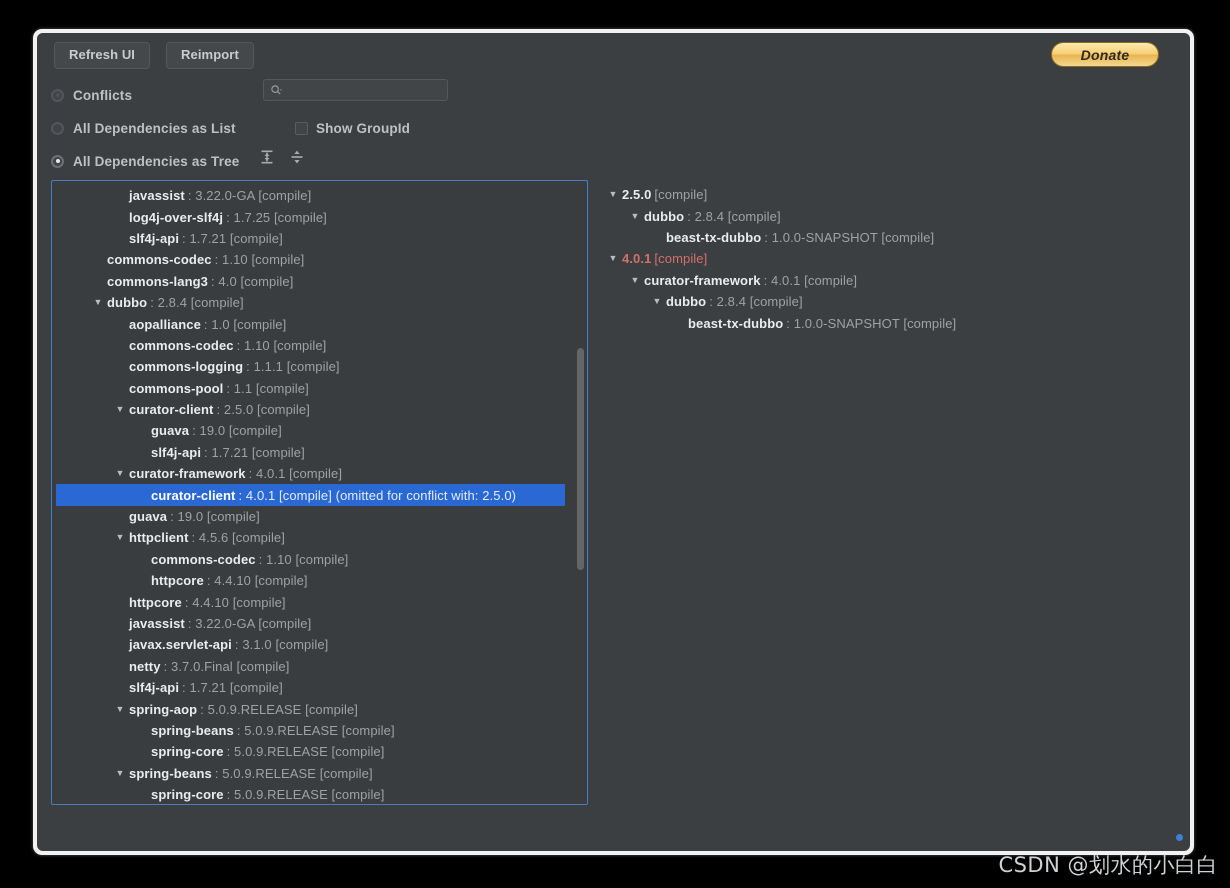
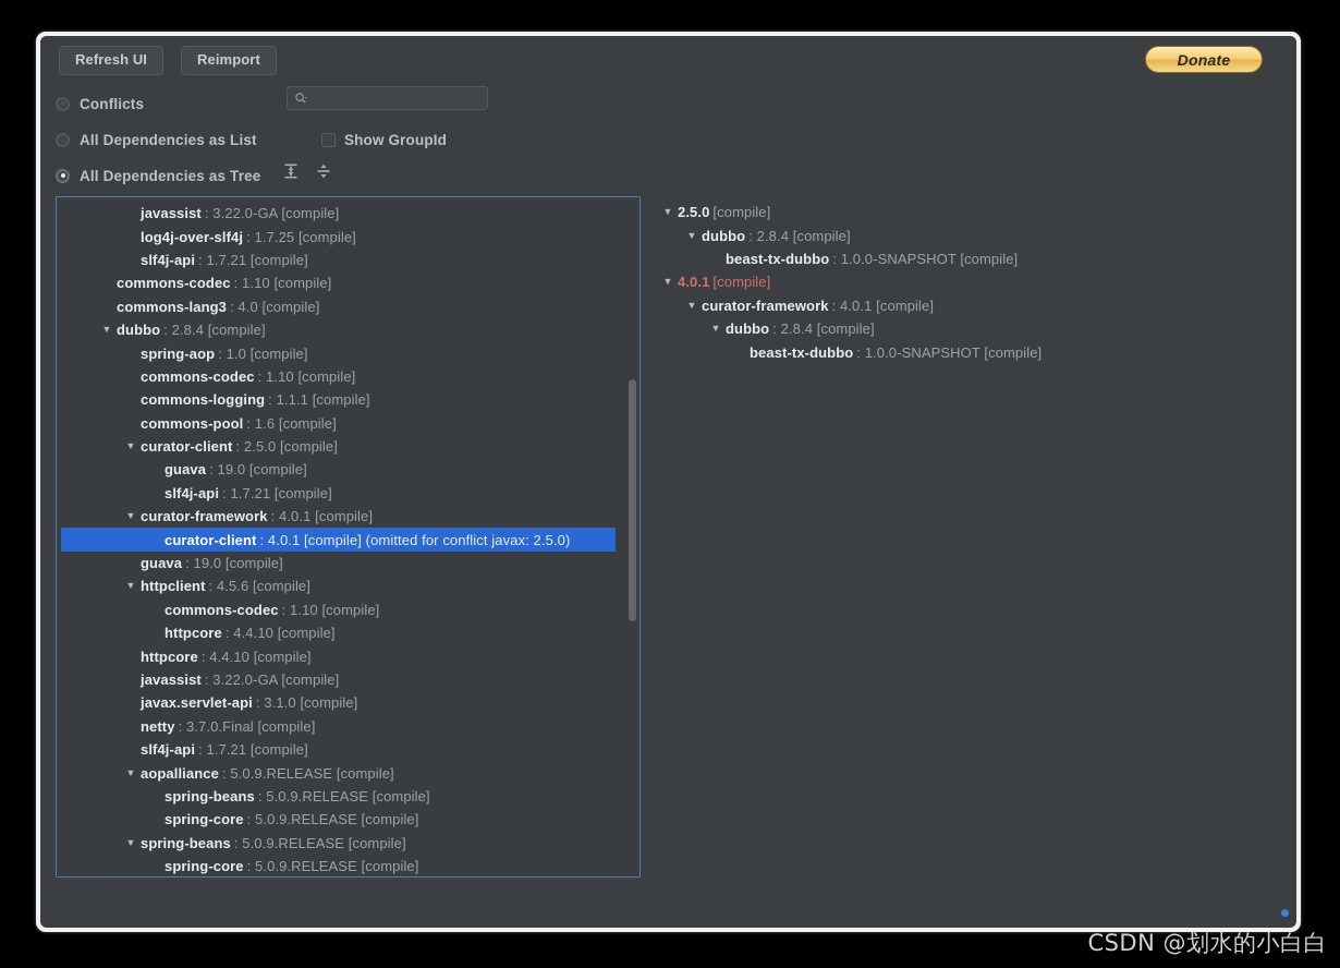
  Refresh UI
  Reimport
  Donate
  Conflicts
  All Dependencies as List
  All Dependencies as Tree
  Show GroupId
  javassist
  : 3.22.0-GA [compile]
  log4j-over-slf4j
  : 1.7.25 [compile]
  slf4j-api
  : 1.7.21 [compile]
  commons-codec
  : 1.10 [compile]
  commons-lang3
  : 4.0 [compile]
  ▼
  dubbo
  : 2.8.4 [compile]
- aopalliance
+ spring-aop
  : 1.0 [compile]
  commons-codec
  : 1.10 [compile]
  commons-logging
  : 1.1.1 [compile]
  commons-pool
- : 1.1 [compile]
+ : 1.6 [compile]
  ▼
  curator-client
  : 2.5.0 [compile]
  guava
  : 19.0 [compile]
  slf4j-api
  : 1.7.21 [compile]
  ▼
  curator-framework
  : 4.0.1 [compile]
  curator-client
- : 4.0.1 [compile] (omitted for conflict with: 2.5.0)
+ : 4.0.1 [compile] (omitted for conflict javax: 2.5.0)
  guava
  : 19.0 [compile]
  ▼
  httpclient
  : 4.5.6 [compile]
  commons-codec
  : 1.10 [compile]
  httpcore
  : 4.4.10 [compile]
  httpcore
  : 4.4.10 [compile]
  javassist
  : 3.22.0-GA [compile]
  javax.servlet-api
  : 3.1.0 [compile]
  netty
  : 3.7.0.Final [compile]
  slf4j-api
  : 1.7.21 [compile]
  ▼
- spring-aop
+ aopalliance
  : 5.0.9.RELEASE [compile]
  spring-beans
  : 5.0.9.RELEASE [compile]
  spring-core
  : 5.0.9.RELEASE [compile]
  ▼
  spring-beans
  : 5.0.9.RELEASE [compile]
  spring-core
  : 5.0.9.RELEASE [compile]
  ▼
  2.5.0
  [compile]
  ▼
  dubbo
  : 2.8.4 [compile]
  beast-tx-dubbo
  : 1.0.0-SNAPSHOT [compile]
  ▼
  4.0.1
  [compile]
  ▼
  curator-framework
  : 4.0.1 [compile]
  ▼
  dubbo
  : 2.8.4 [compile]
  beast-tx-dubbo
  : 1.0.0-SNAPSHOT [compile]
  CSDN @划水的小白白
